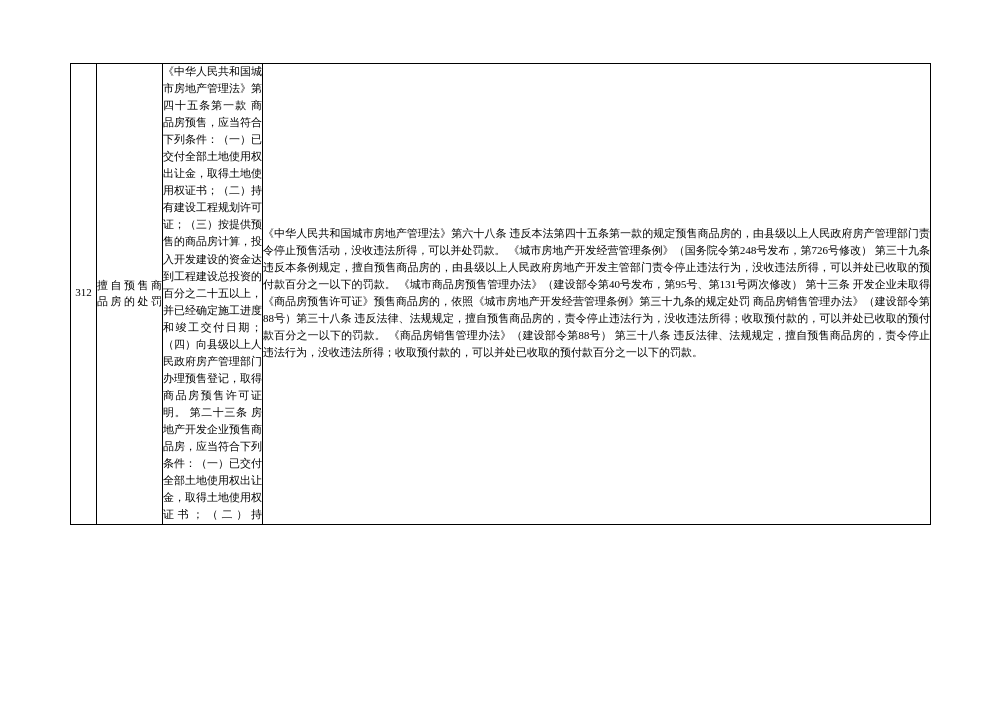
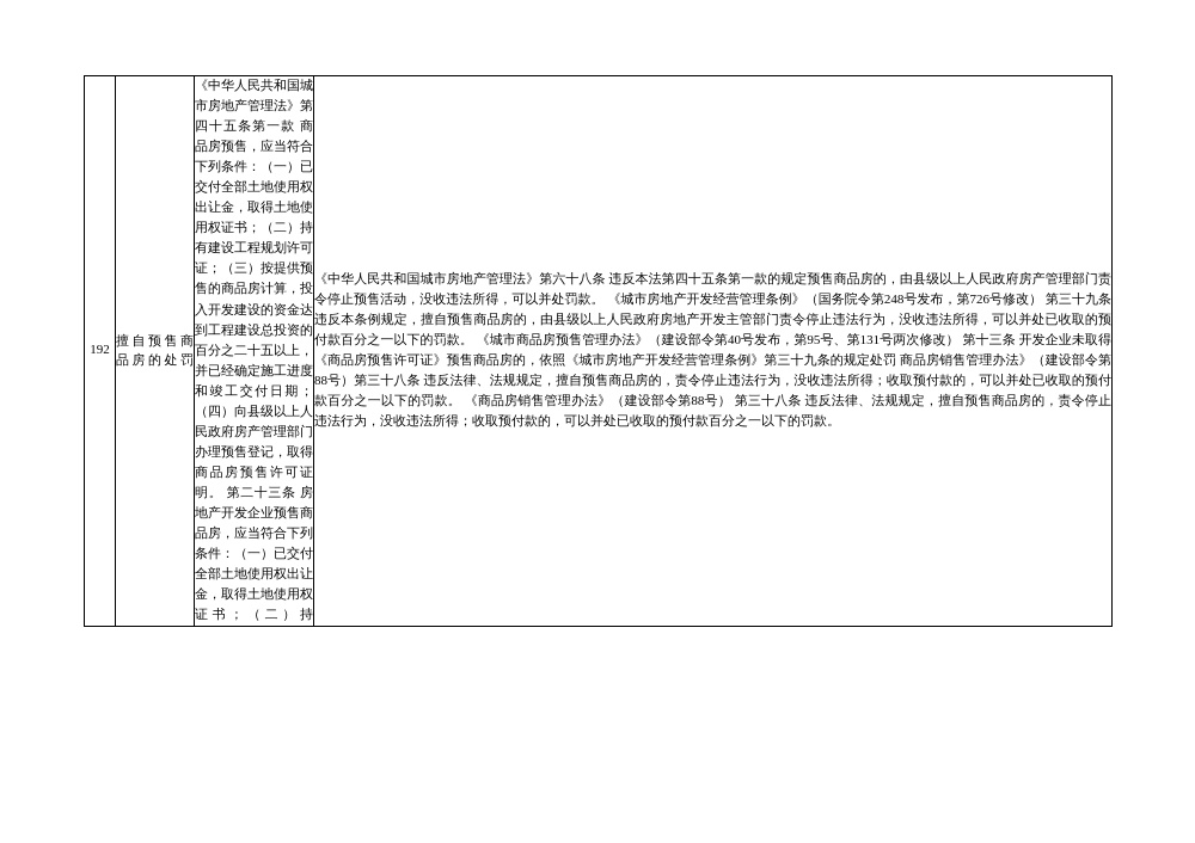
- 312	擅自预售商品房的处罚	《中华人民共和国城市房地产管理法》第四十五条第一款 商品房预售，应当符合下列条件：（一）已交付全部土地使用权出让金，取得土地使用权证书；（二）持有建设工程规划许可证；（三）按提供预售的商品房计算，投入开发建设的资金达到工程建设总投资的百分之二十五以上，并已经确定施工进度和竣工交付日期；（四）向县级以上人民政府房产管理部门办理预售登记，取得商品房预售许可证明。 第二十三条 房地产开发企业预售商品房，应当符合下列条件：（一）已交付全部土地使用权出让金，取得土地使用权证书；（二）持	《中华人民共和国城市房地产管理法》第六十八条 违反本法第四十五条第一款的规定预售商品房的，由县级以上人民政府房产管理部门责令停止预售活动，没收违法所得，可以并处罚款。 《城市房地产开发经营管理条例》（国务院令第248号发布，第726号修改） 第三十九条 违反本条例规定，擅自预售商品房的，由县级以上人民政府房地产开发主管部门责令停止违法行为，没收违法所得，可以并处已收取的预付款百分之一以下的罚款。 《城市商品房预售管理办法》（建设部令第40号发布，第95号、第131号两次修改） 第十三条 开发企业未取得《商品房预售许可证》预售商品房的，依照《城市房地产开发经营管理条例》第三十九条的规定处罚 商品房销售管理办法》（建设部令第88号）第三十八条 违反法律、法规规定，擅自预售商品房的，责令停止违法行为，没收违法所得；收取预付款的，可以并处已收取的预付款百分之一以下的罚款。 《商品房销售管理办法》（建设部令第88号） 第三十八条 违反法律、法规规定，擅自预售商品房的，责令停止违法行为，没收违法所得；收取预付款的，可以并处已收取的预付款百分之一以下的罚款。
+ 192	擅自预售商品房的处罚	《中华人民共和国城市房地产管理法》第四十五条第一款 商品房预售，应当符合下列条件：（一）已交付全部土地使用权出让金，取得土地使用权证书；（二）持有建设工程规划许可证；（三）按提供预售的商品房计算，投入开发建设的资金达到工程建设总投资的百分之二十五以上，并已经确定施工进度和竣工交付日期；（四）向县级以上人民政府房产管理部门办理预售登记，取得商品房预售许可证明。 第二十三条 房地产开发企业预售商品房，应当符合下列条件：（一）已交付全部土地使用权出让金，取得土地使用权证书；（二）持	《中华人民共和国城市房地产管理法》第六十八条 违反本法第四十五条第一款的规定预售商品房的，由县级以上人民政府房产管理部门责令停止预售活动，没收违法所得，可以并处罚款。 《城市房地产开发经营管理条例》（国务院令第248号发布，第726号修改） 第三十九条 违反本条例规定，擅自预售商品房的，由县级以上人民政府房地产开发主管部门责令停止违法行为，没收违法所得，可以并处已收取的预付款百分之一以下的罚款。 《城市商品房预售管理办法》（建设部令第40号发布，第95号、第131号两次修改） 第十三条 开发企业未取得《商品房预售许可证》预售商品房的，依照《城市房地产开发经营管理条例》第三十九条的规定处罚 商品房销售管理办法》（建设部令第88号）第三十八条 违反法律、法规规定，擅自预售商品房的，责令停止违法行为，没收违法所得；收取预付款的，可以并处已收取的预付款百分之一以下的罚款。 《商品房销售管理办法》（建设部令第88号） 第三十八条 违反法律、法规规定，擅自预售商品房的，责令停止违法行为，没收违法所得；收取预付款的，可以并处已收取的预付款百分之一以下的罚款。
